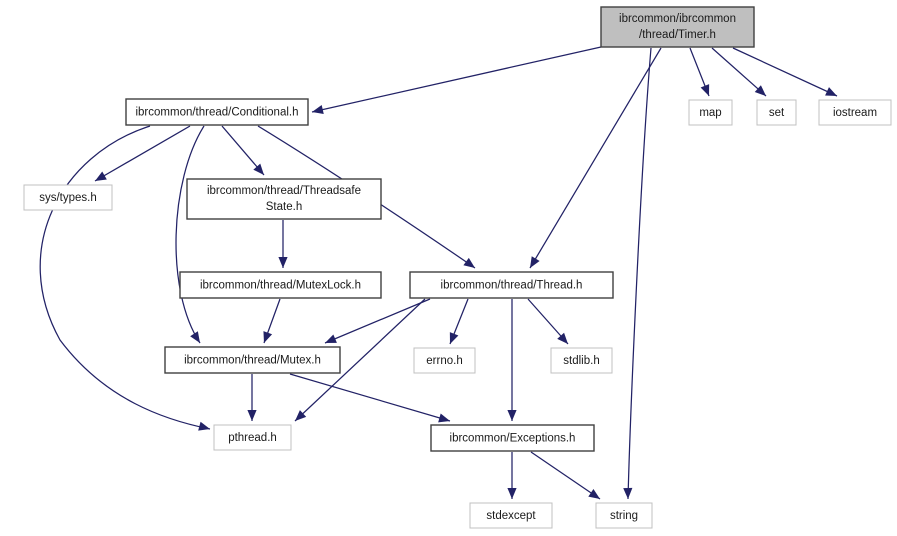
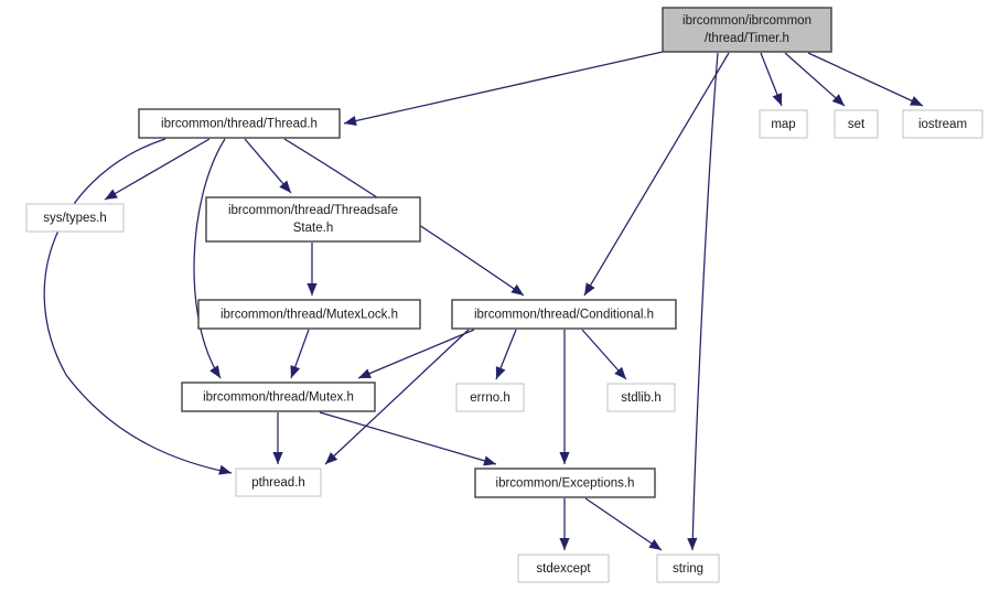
  ibrcommon/ibrcommon
  /thread/Timer.h
- ibrcommon/thread/Conditional.h
+ ibrcommon/thread/Thread.h
  map
  set
  iostream
  sys/types.h
  ibrcommon/thread/Threadsafe
  State.h
  ibrcommon/thread/MutexLock.h
- ibrcommon/thread/Thread.h
+ ibrcommon/thread/Conditional.h
  ibrcommon/thread/Mutex.h
  errno.h
  stdlib.h
  pthread.h
  ibrcommon/Exceptions.h
  stdexcept
  string
